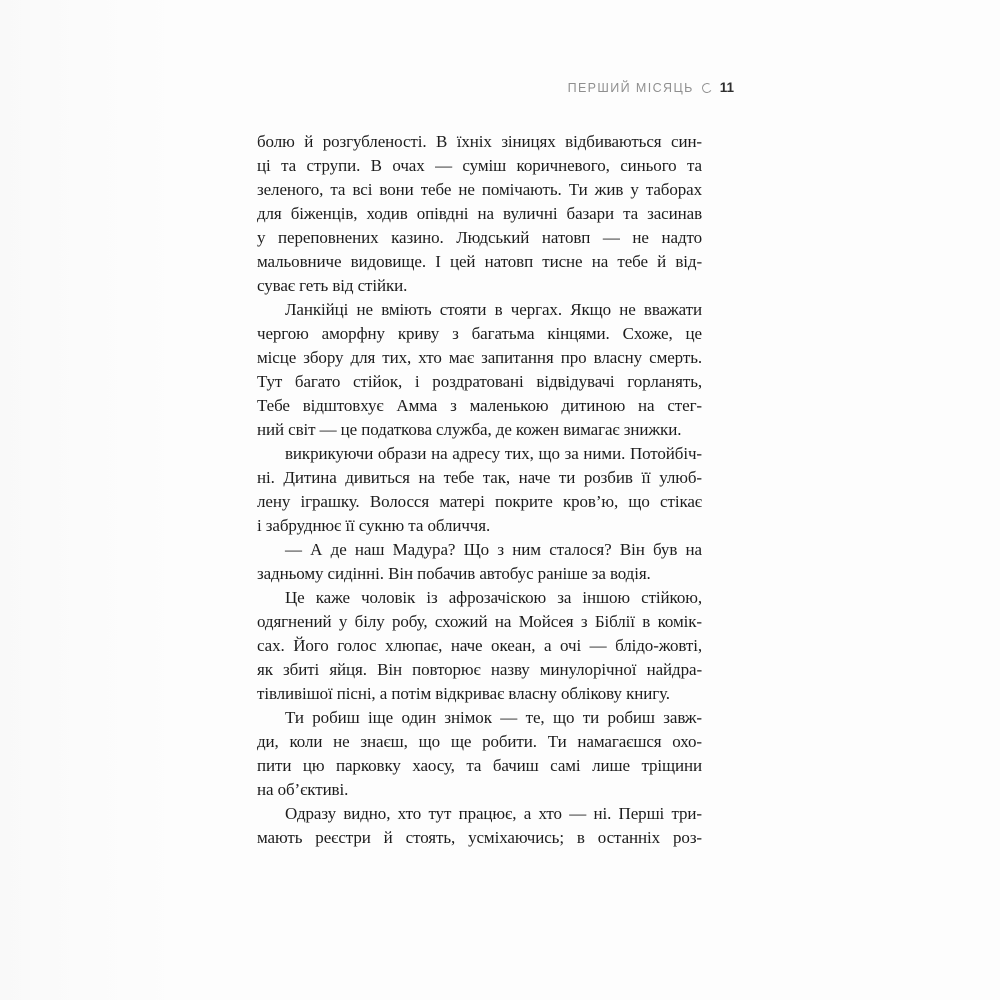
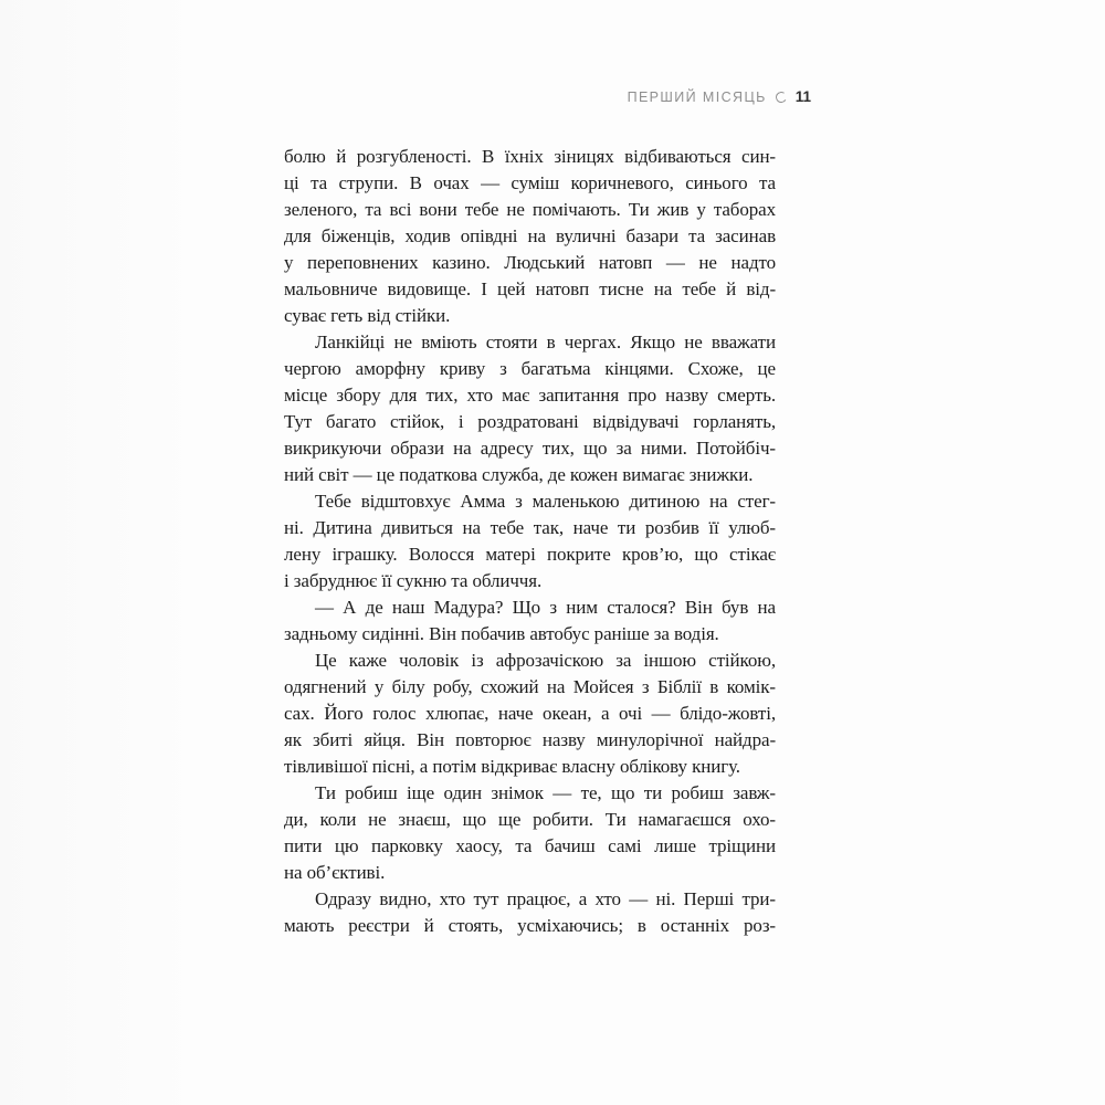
  ПЕРШИЙ МІСЯЦЬ
  11
  болю й розгубленості. В їхніх зіницях відбиваються син-
  ці та струпи. В очах — суміш коричневого, синього та
  зеленого, та всі вони тебе не помічають. Ти жив у таборах
  для біженців, ходив опівдні на вуличні базари та засинав
  у переповнених казино. Людський натовп — не надто
  мальовниче видовище. І цей натовп тисне на тебе й від-
  суває геть від стійки.
  Ланкійці не вміють стояти в чергах. Якщо не вважати
  чергою аморфну криву з багатьма кінцями. Схоже, це
- місце збору для тих, хто має запитання про власну смерть.
+ місце збору для тих, хто має запитання про назву смерть.
  Тут багато стійок, і роздратовані відвідувачі горланять,
- Тебе відштовхує Амма з маленькою дитиною на стег-
+ викрикуючи образи на адресу тих, що за ними. Потойбіч-
  ний світ — це податкова служба, де кожен вимагає знижки.
- викрикуючи образи на адресу тих, що за ними. Потойбіч-
+ Тебе відштовхує Амма з маленькою дитиною на стег-
  ні. Дитина дивиться на тебе так, наче ти розбив її улюб-
  лену іграшку. Волосся матері покрите кров’ю, що стікає
  і забруднює її сукню та обличчя.
  — А де наш Мадура? Що з ним сталося? Він був на
  задньому сидінні. Він побачив автобус раніше за водія.
  Це каже чоловік із афрозачіскою за іншою стійкою,
  одягнений у білу робу, схожий на Мойсея з Біблії в комік-
  сах. Його голос хлюпає, наче океан, а очі — блідо-жовті,
  як збиті яйця. Він повторює назву минулорічної найдра-
  тівливішої пісні, а потім відкриває власну облікову книгу.
  Ти робиш іще один знімок — те, що ти робиш завж-
  ди, коли не знаєш, що ще робити. Ти намагаєшся охо-
  пити цю парковку хаосу, та бачиш самі лише тріщини
  на об’єктиві.
  Одразу видно, хто тут працює, а хто — ні. Перші три-
  мають реєстри й стоять, усміхаючись; в останніх роз-
